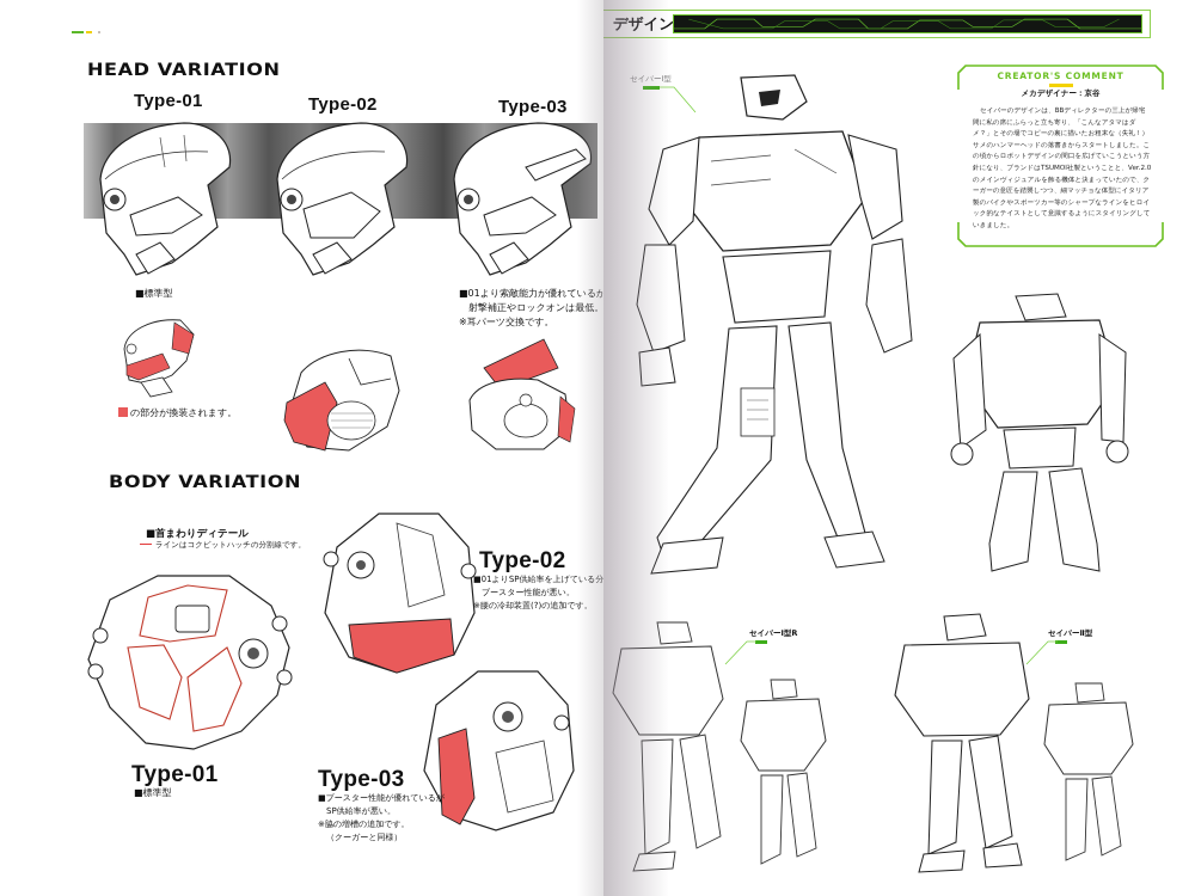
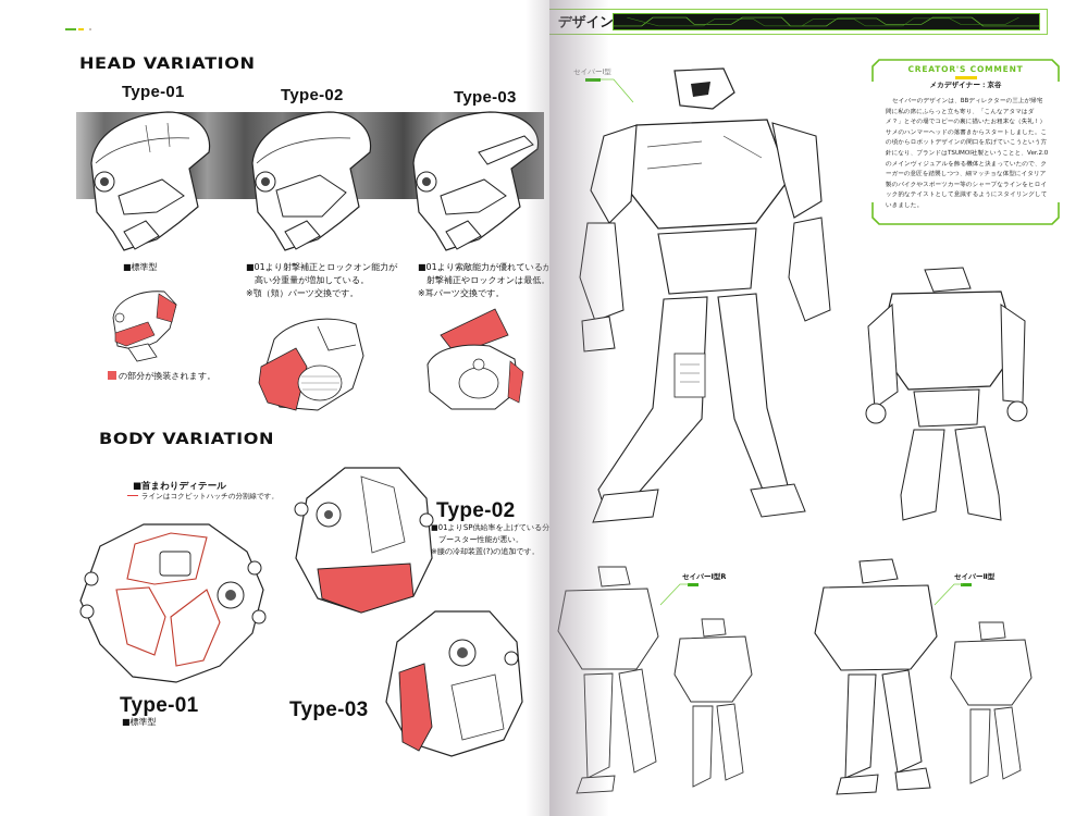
  HEAD VARIATION
  Type-01
  Type-02
  Type-03
  ■標準型
+ ■01より射撃補正とロックオン能力が
+ 高い分重量が増加している。
+ ※顎（頬）パーツ交換です。
  ■01より索敵能力が優れて
  射撃補正やロックオンは
  ※耳パーツ交換です。
  の部分が換装されます。
  BODY VARIATION
  ■首まわりディテール
  ラインはコクピットハッチの分割線です。
  Type-01
  ■標準型
  Type-02
  ■01よりSP供給率を上げて
  ブースター性能が悪い。
  ※腰の冷却装置(?)の追加で
  Type-03
- ■ブースター性能が優れているが
- SP供給率が悪い。
- ※脇の増槽の追加です。
- （クーガーと同様）
  CREATOR'S COMMENT
  メカデザイナー：京谷
  セイバーⅠ型R
  セイバーⅡ型
